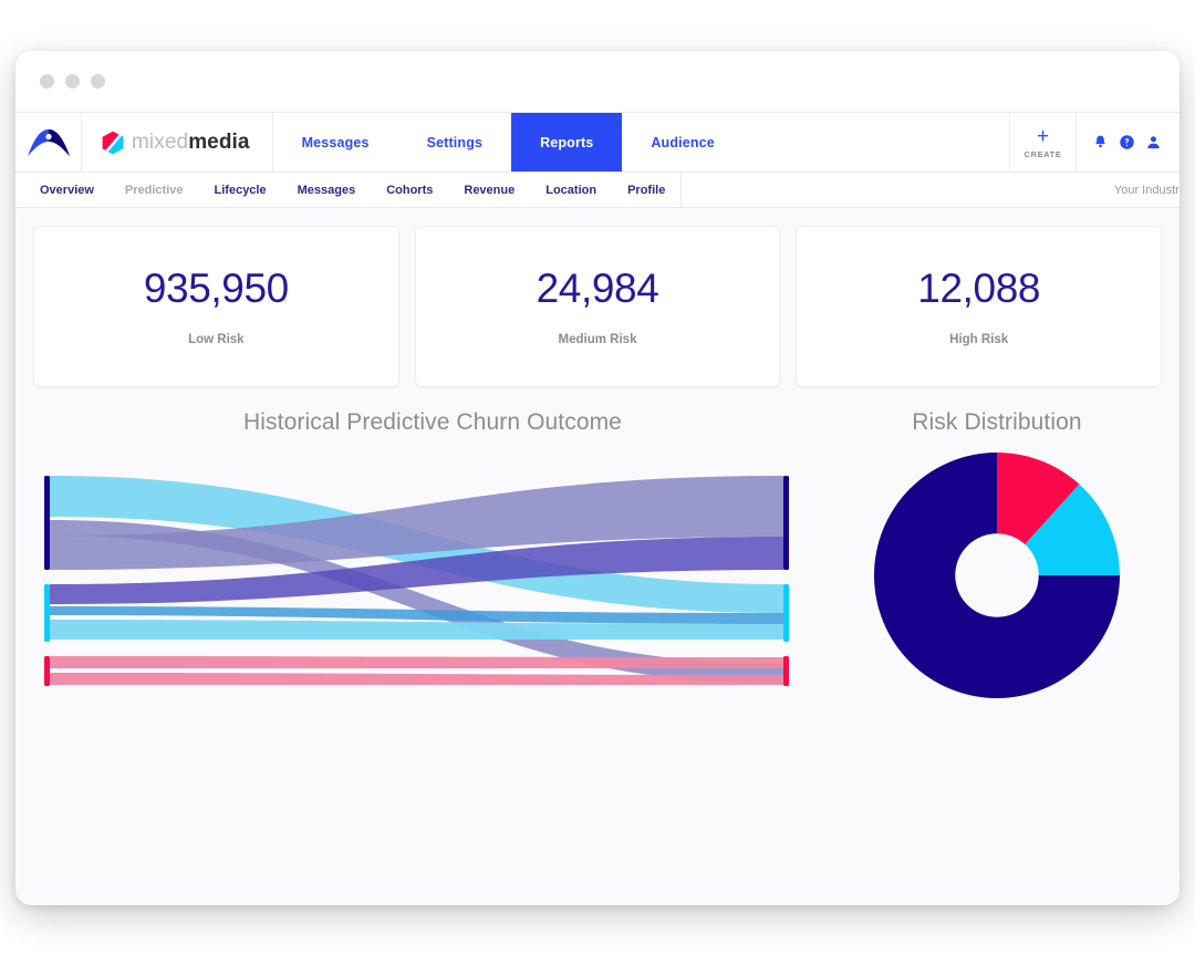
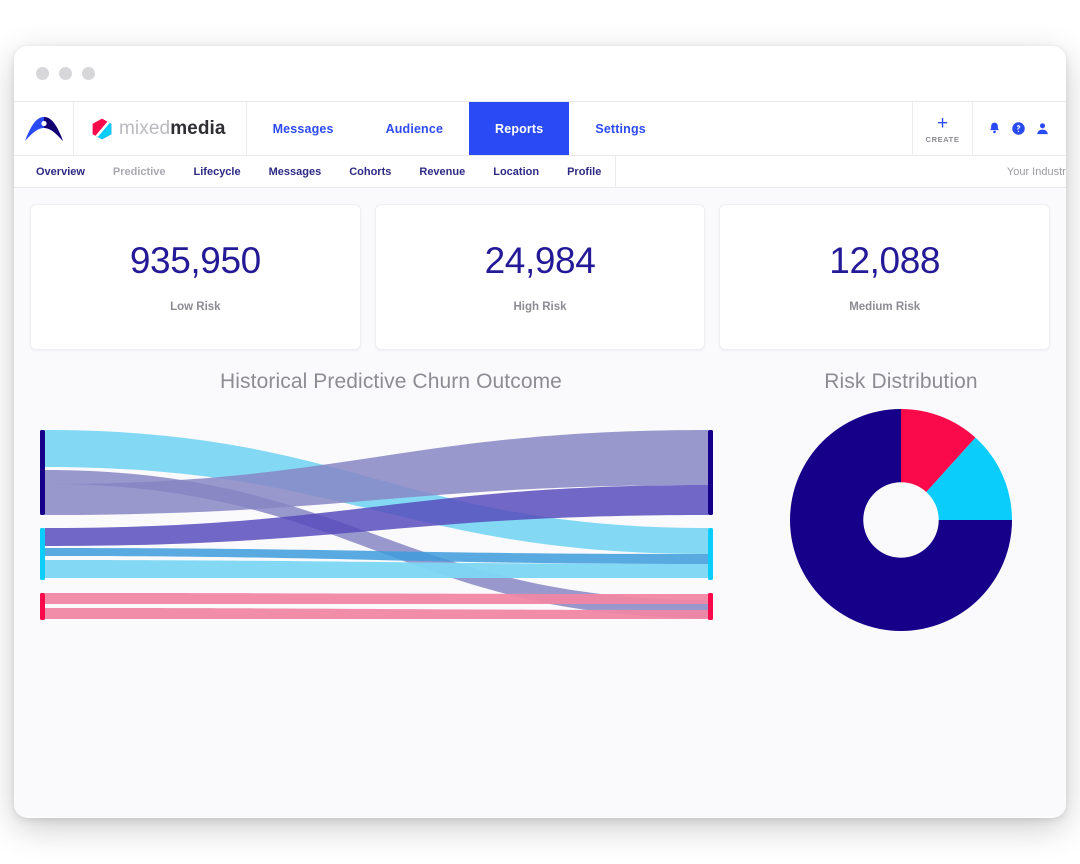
  mixedmedia
  Messages
- Settings
+ Audience
  Reports
- Audience
+ Settings
  +
  CREATE
  Overview
  Predictive
  Lifecycle
  Messages
  Cohorts
  Revenue
  Location
  Profile
  Your Industr
  935,950
  Low Risk
  24,984
- Medium Risk
+ High Risk
  12,088
- High Risk
+ Medium Risk
  Historical Predictive Churn Outcome
  Risk Distribution
